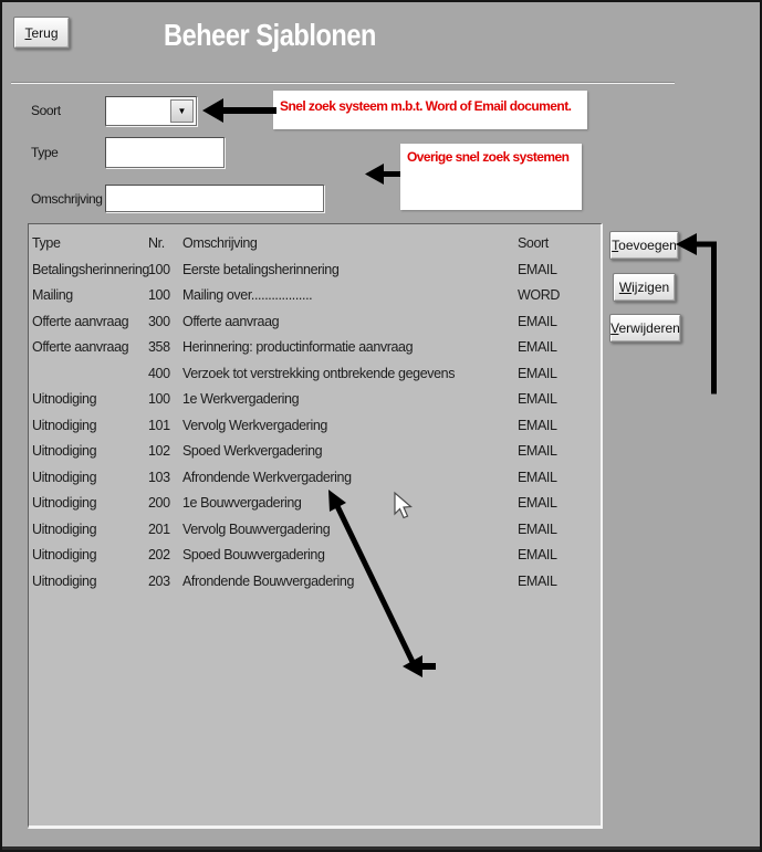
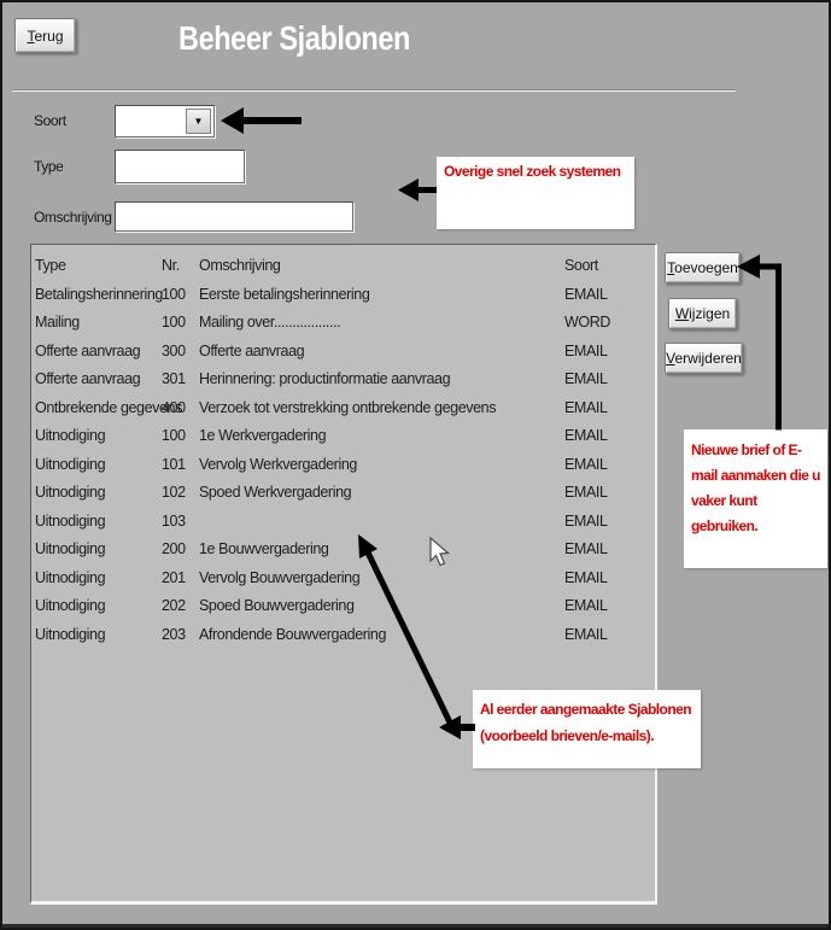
  Terug
  Beheer Sjablonen
  Soort
  ▼
  Type
  Omschrijving
- Snel zoek systeem m.b.t. Word of Email document.
  Overige snel zoek systemen
+ Nieuwe brief of E-
+ mail aanmaken die u
+ vaker kunt
+ gebruiken.
+ Al eerder aangemaakte Sjablonen
+ (voorbeeld brieven/e-mails).
  Type
  Nr.
  Omschrijving
  Soort
  Betalingsherinnering
  100
  Eerste betalingsherinnering
  EMAIL
  Mailing
  100
  Mailing over..................
  WORD
  Offerte aanvraag
  300
  Offerte aanvraag
  EMAIL
  Offerte aanvraag
- 358
+ 301
  Herinnering: productinformatie aanvraag
  EMAIL
+ Ontbrekende gegevens
  400
  Verzoek tot verstrekking ontbrekende gegevens
  EMAIL
  Uitnodiging
  100
  1e Werkvergadering
  EMAIL
  Uitnodiging
  101
  Vervolg Werkvergadering
  EMAIL
  Uitnodiging
  102
  Spoed Werkvergadering
  EMAIL
  Uitnodiging
  103
- Afrondende Werkvergadering
  EMAIL
  Uitnodiging
  200
  1e Bouwvergadering
  EMAIL
  Uitnodiging
  201
  Vervolg Bouwvergadering
  EMAIL
  Uitnodiging
  202
  Spoed Bouwvergadering
  EMAIL
  Uitnodiging
  203
  Afrondende Bouwvergadering
  EMAIL
  Toevoegen
  Wijzigen
  Verwijderen
